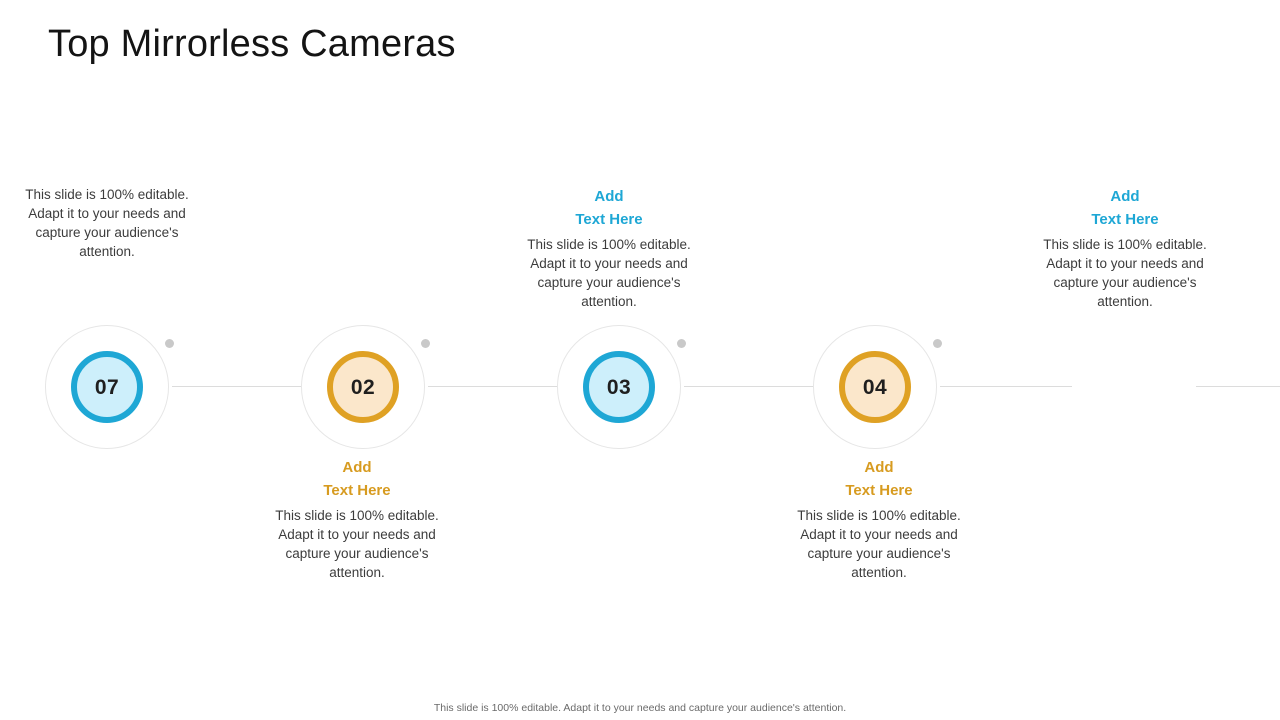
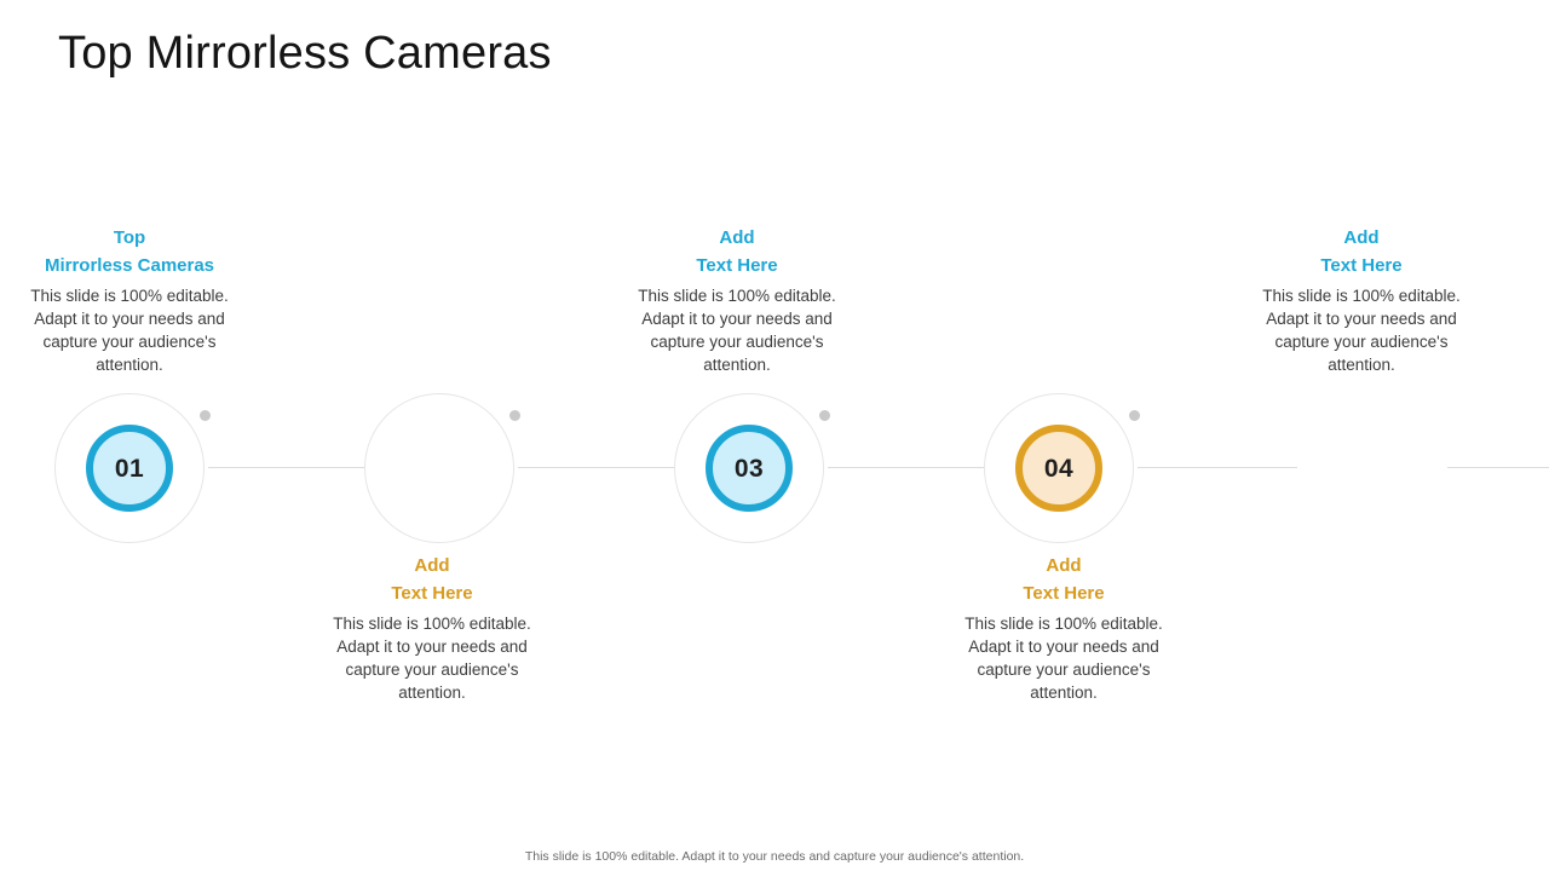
  Top Mirrorless Cameras
- 07
+ 01
+ Top
+ Mirrorless Cameras
  This slide is 100% editable. Adapt it to your needs and capture your audience's attention.
- 02
  Add
  Text Here
  This slide is 100% editable. Adapt it to your needs and capture your audience's attention.
  03
  Add
  Text Here
  This slide is 100% editable. Adapt it to your needs and capture your audience's attention.
  04
  Add
  Text Here
  This slide is 100% editable. Adapt it to your needs and capture your audience's attention.
  Add
  Text Here
  This slide is 100% editable. Adapt it to your needs and capture your audience's attention.
  This slide is 100% editable. Adapt it to your needs and capture your audience's attention.
